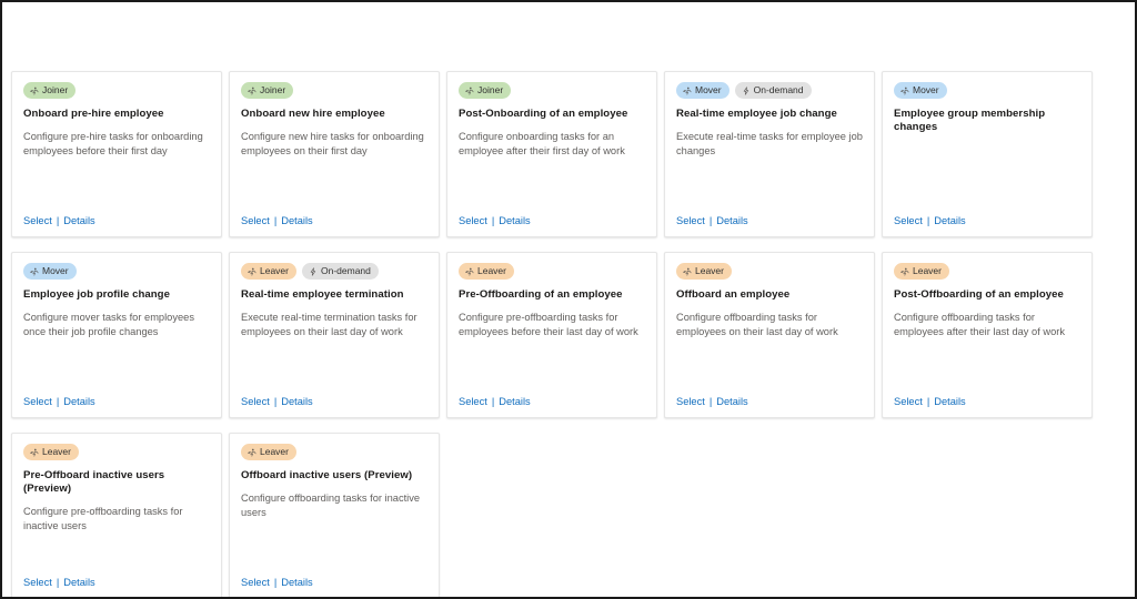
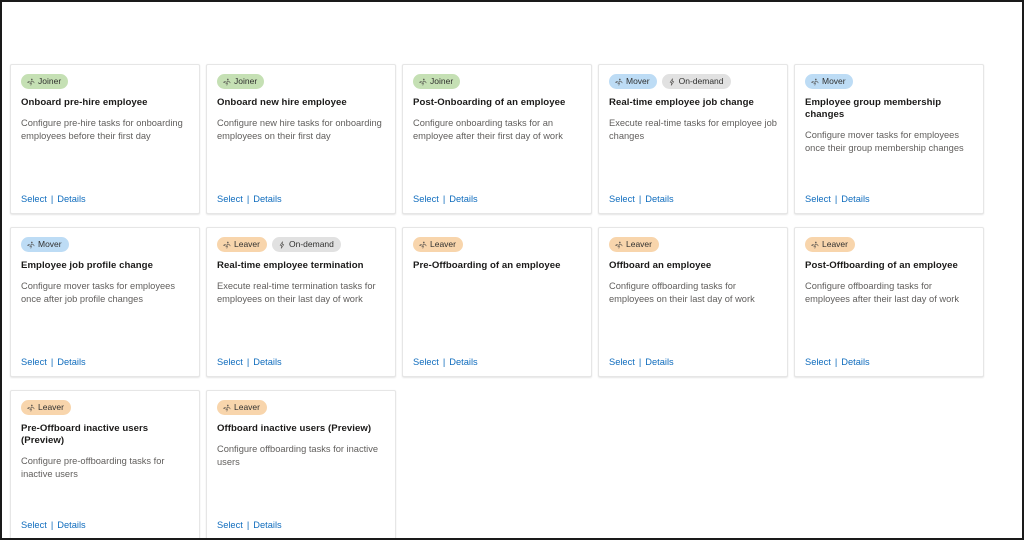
  Joiner
  Onboard pre-hire employee
  Configure pre-hire tasks for onboarding employees before their first day
  Select
  |
  Details
  Joiner
  Onboard new hire employee
  Configure new hire tasks for onboarding employees on their first day
  Select
  |
  Details
  Joiner
  Post-Onboarding of an employee
  Configure onboarding tasks for an employee after their first day of work
  Select
  |
  Details
  Mover
  On-demand
  Real-time employee job change
  Execute real-time tasks for employee job changes
  Select
  |
  Details
  Mover
  Employee group membership changes
+ Configure mover tasks for employees once their group membership changes
  Select
  |
  Details
  Mover
  Employee job profile change
- Configure mover tasks for employees once their job profile changes
+ Configure mover tasks for employees once after job profile changes
  Select
  |
  Details
  Leaver
  On-demand
  Real-time employee termination
  Execute real-time termination tasks for employees on their last day of work
  Select
  |
  Details
  Leaver
  Pre-Offboarding of an employee
- Configure pre-offboarding tasks for employees before their last day of work
  Select
  |
  Details
  Leaver
  Offboard an employee
  Configure offboarding tasks for employees on their last day of work
  Select
  |
  Details
  Leaver
  Post-Offboarding of an employee
  Configure offboarding tasks for employees after their last day of work
  Select
  |
  Details
  Leaver
  Pre-Offboard inactive users (Preview)
  Configure pre-offboarding tasks for inactive users
  Select
  |
  Details
  Leaver
  Offboard inactive users (Preview)
  Configure offboarding tasks for inactive users
  Select
  |
  Details
